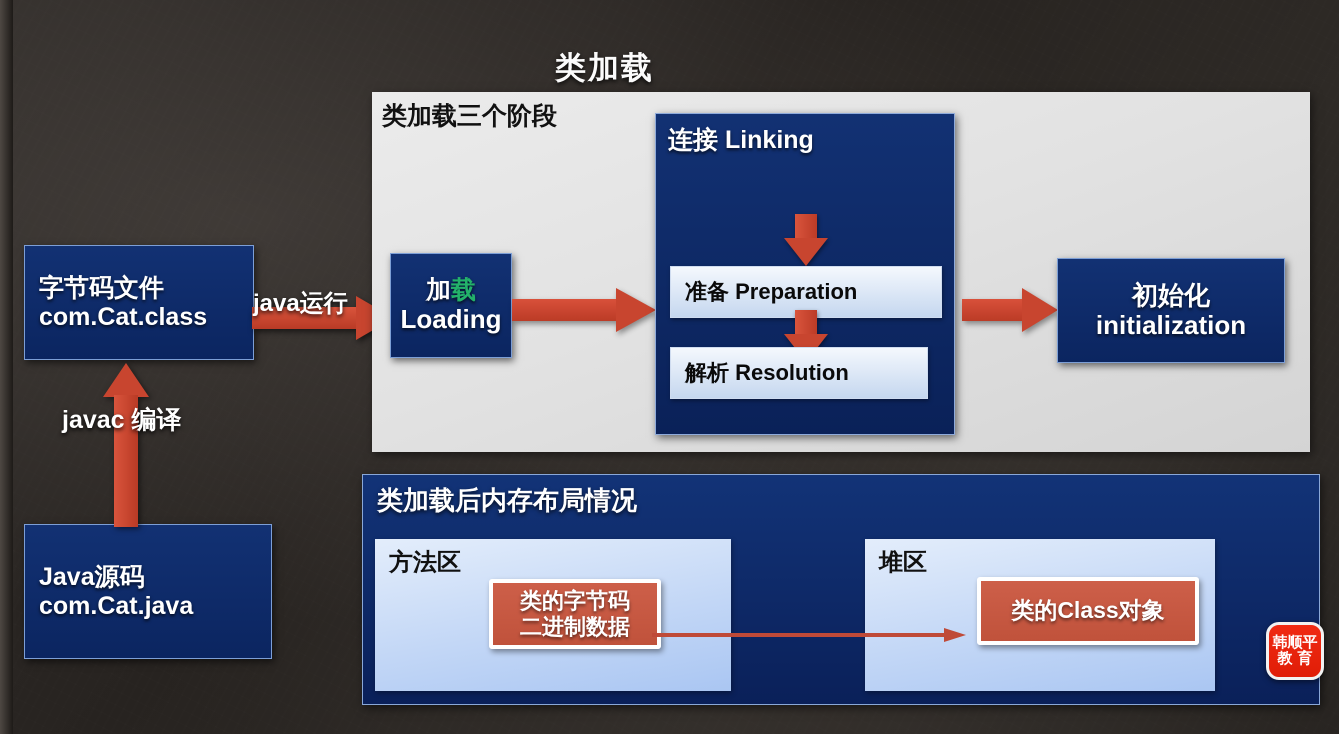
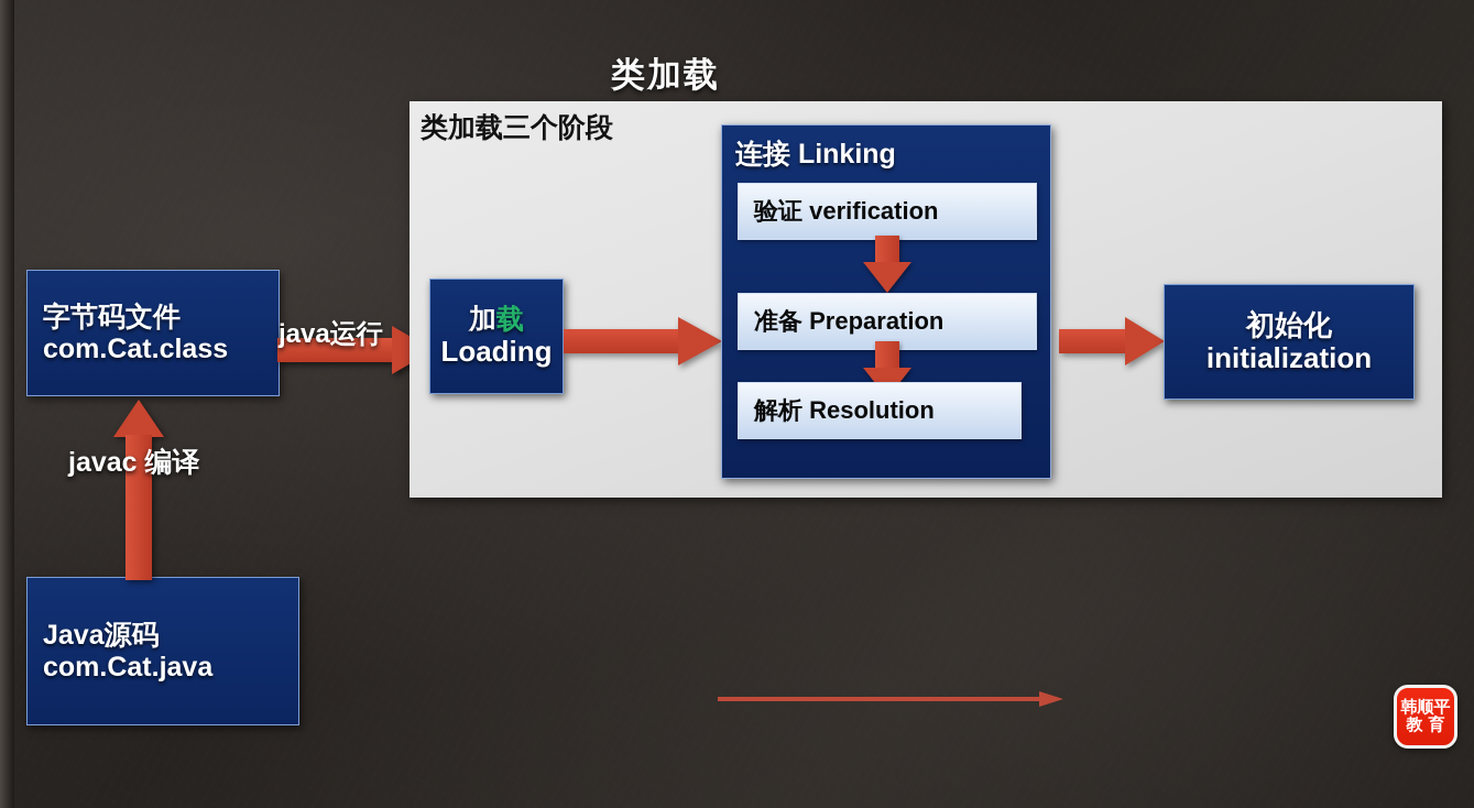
  类加载
  字节码文件
  com.Cat.class
  Java源码
  com.Cat.java
  javac 编译
  java运行
  类加载三个阶段
  加载
  Loading
  连接 Linking
+ 验证 verification
  准备 Preparation
  解析 Resolution
  初始化
  initialization
- 类加载后内存布局情况
- 方法区
- 类的字节码
- 二进制数据
- 堆区
- 类的Class对象
  韩顺平
  教育
